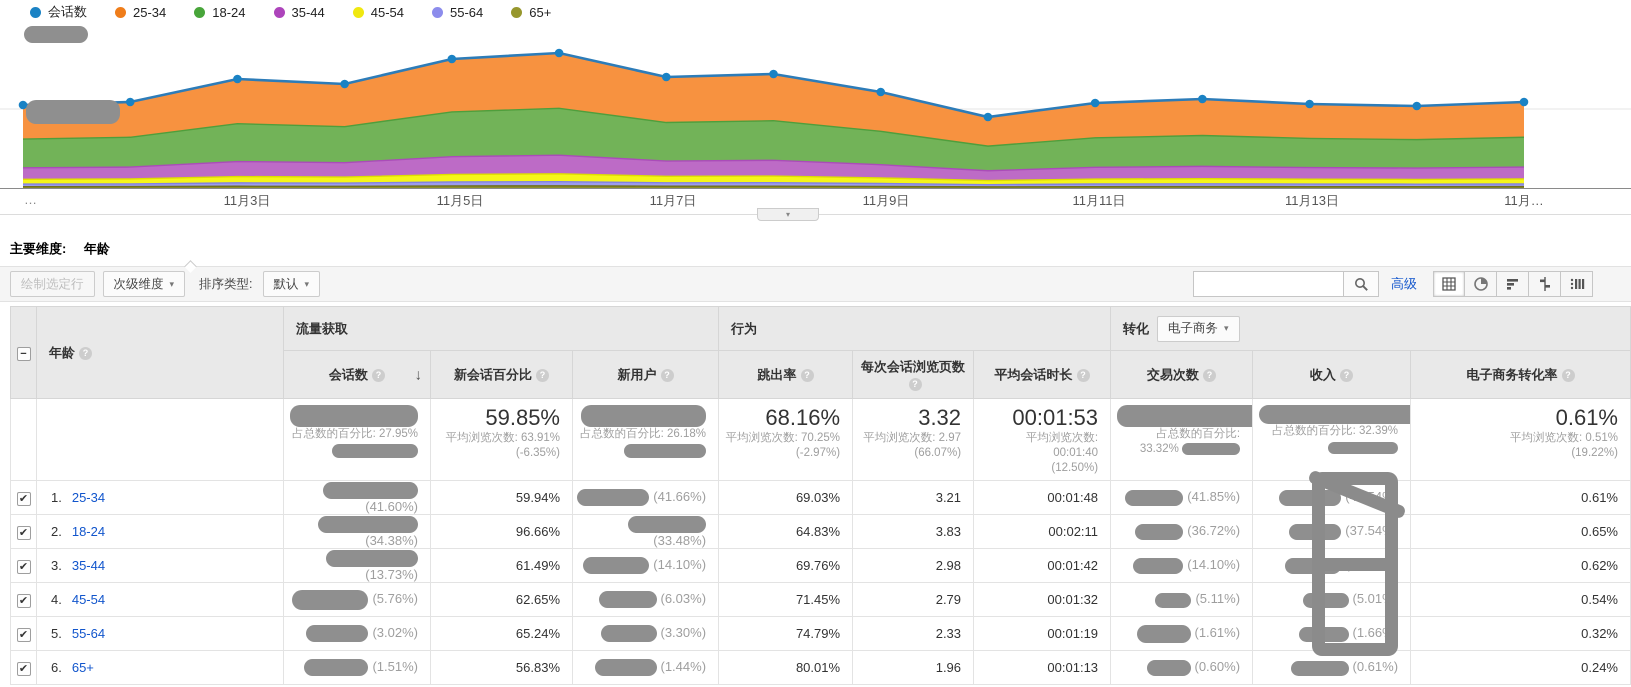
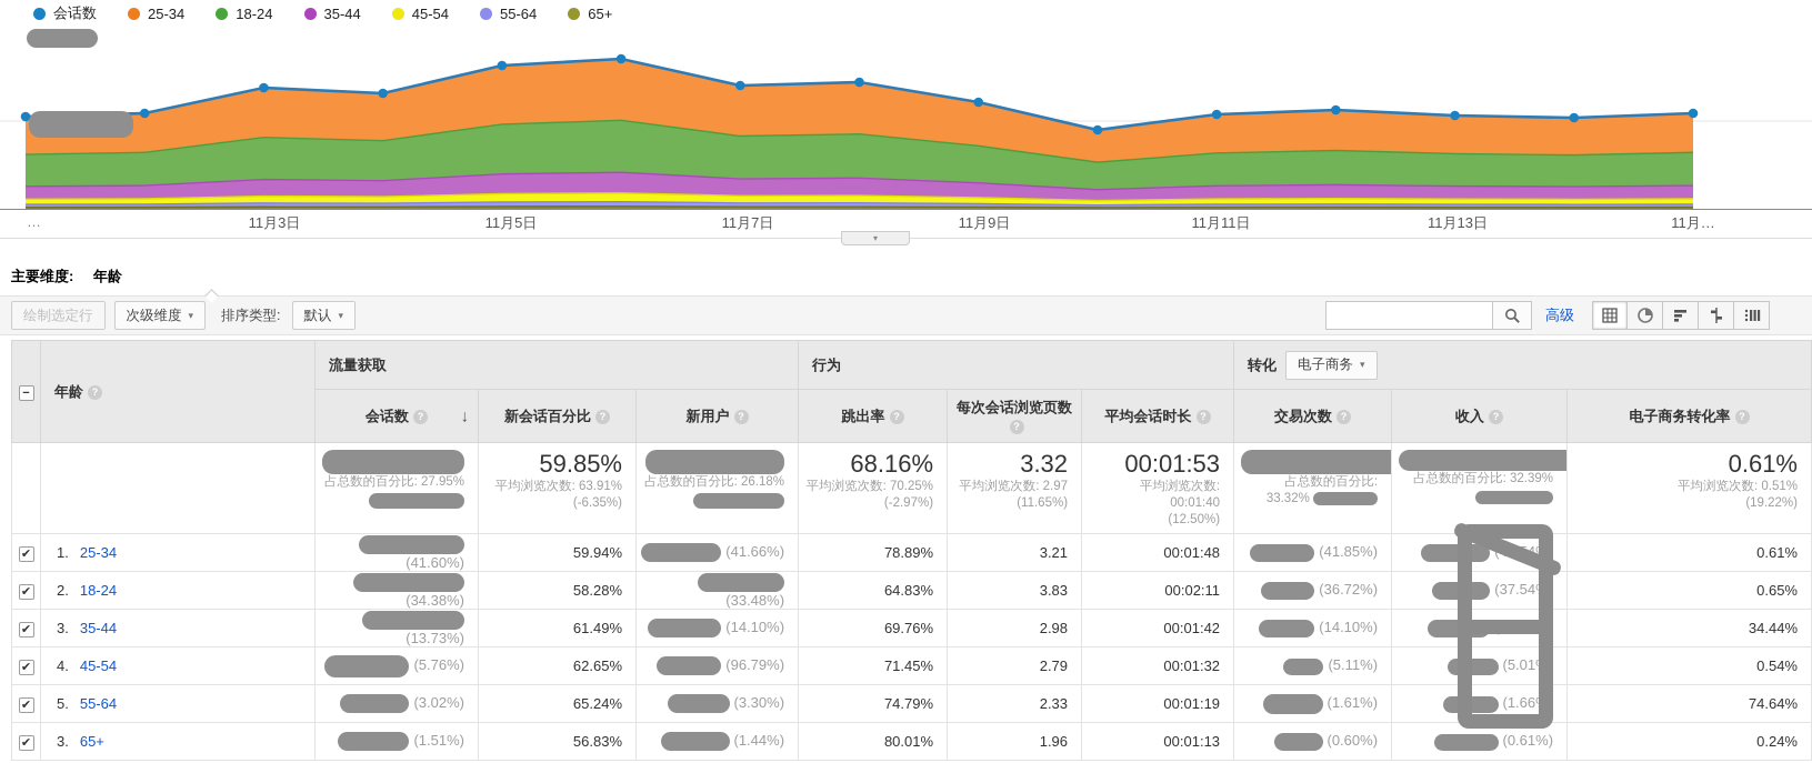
  会话数
  25-34
  18-24
  35-44
  45-54
  55-64
  65+
  …
  11月3日
  11月5日
  11月7日
  11月9日
  11月11日
  11月13日
  11月…
  ▾
  主要维度: 年龄
  绘制选定行
  次级维度
  ▾
  排序类型:
  默认
  ▾
  高级
  −	年龄 ?	流量获取	行为	转化 电子商务 ▾
  会话数 ? ↓	新会话百分比 ?	新用户 ?	跳出率 ?	每次会话浏览页数?	平均会话时长 ?	交易次数 ?	收入 ?	电子商务转化率 ?
- 		占总数的百分比: 27.95%	59.85%平均浏览次数: 63.91%(-6.35%)	占总数的百分比: 26.18%	68.16%平均浏览次数: 70.25%(-2.97%)	3.32平均浏览次数: 2.97(66.07%)	00:01:53平均浏览次数: 00:01:40(12.50%)	占总数的百分比:33.32%	占总数的百分比: 32.39%	0.61%平均浏览次数: 0.51%(19.22%)
+ 		占总数的百分比: 27.95%	59.85%平均浏览次数: 63.91%(-6.35%)	占总数的百分比: 26.18%	68.16%平均浏览次数: 70.25%(-2.97%)	3.32平均浏览次数: 2.97(11.65%)	00:01:53平均浏览次数: 00:01:40(12.50%)	占总数的百分比:33.32%	占总数的百分比: 32.39%	0.61%平均浏览次数: 0.51%(19.22%)
- ✔	1. 25-34	(41.60%)	59.94%	(41.66%)	69.03%	3.21	00:01:48	(41.85%)	%)	0.61%
+ ✔	1. 25-34	(41.60%)	59.94%	(41.66%)	78.89%	3.21	00:01:48	(41.85%)	%)	0.61%
- ✔	2. 18-24	(34.38%)	96.66%	(33.48%)	64.83%	3.83	00:02:11	(36.72%)	(37.54%)	0.65%
+ ✔	2. 18-24	(34.38%)	58.28%	(33.48%)	64.83%	3.83	00:02:11	(36.72%)	(37.54%)	0.65%
- ✔	3. 35-44	(13.73%)	61.49%	(14.10%)	69.76%	2.98	00:01:42	(14.10%)	)	0.62%
+ ✔	3. 35-44	(13.73%)	61.49%	(14.10%)	69.76%	2.98	00:01:42	(14.10%)	)	34.44%
- ✔	4. 45-54	(5.76%)	62.65%	(6.03%)	71.45%	2.79	00:01:32	(5.11%)	(5.01%)	0.54%
+ ✔	4. 45-54	(5.76%)	62.65%	(96.79%)	71.45%	2.79	00:01:32	(5.11%)	(5.01%)	0.54%
- ✔	5. 55-64	(3.02%)	65.24%	(3.30%)	74.79%	2.33	00:01:19	(1.61%)	(1.66%)	0.32%
+ ✔	5. 55-64	(3.02%)	65.24%	(3.30%)	74.79%	2.33	00:01:19	(1.61%)	(1.66%)	74.64%
- ✔	6. 65+	(1.51%)	56.83%	(1.44%)	80.01%	1.96	00:01:13	(0.60%)	(0.61%)	0.24%
+ ✔	3. 65+	(1.51%)	56.83%	(1.44%)	80.01%	1.96	00:01:13	(0.60%)	(0.61%)	0.24%
